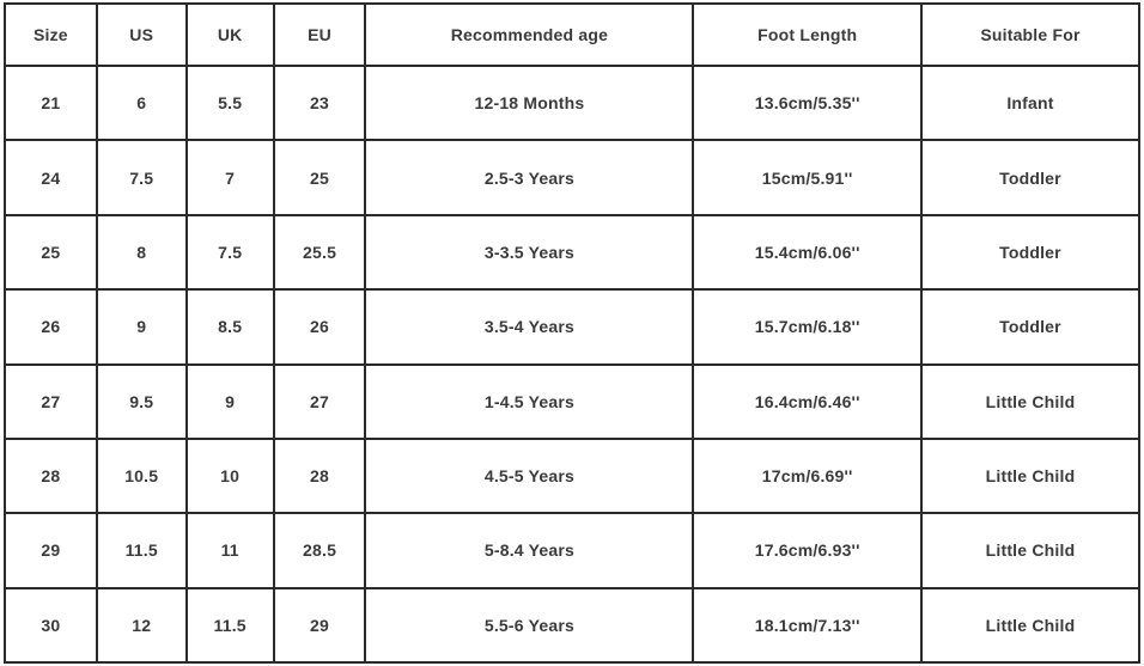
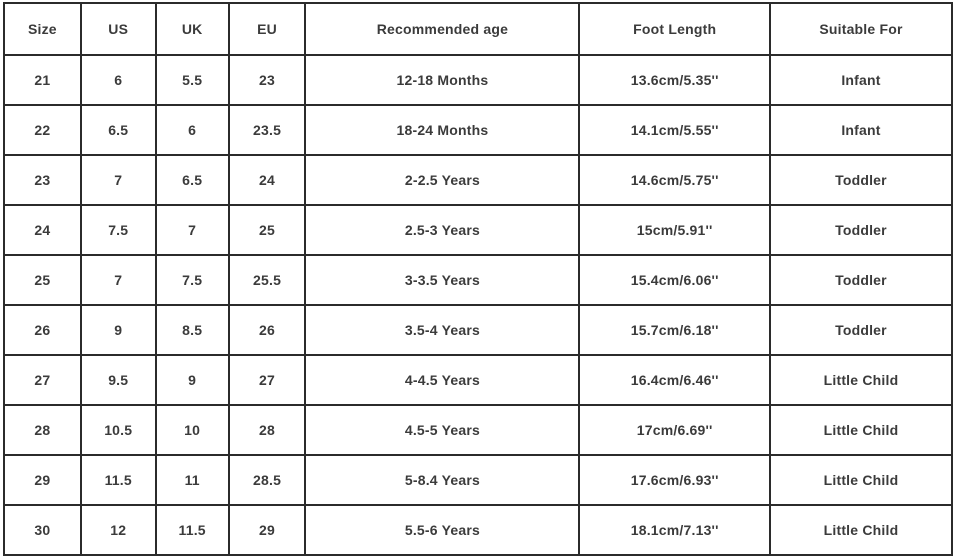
  Size	US	UK	EU	Recommended age	Foot Length	Suitable For
  21	6	5.5	23	12-18 Months	13.6cm/5.35''	Infant
+ 22	6.5	6	23.5	18-24 Months	14.1cm/5.55''	Infant
+ 23	7	6.5	24	2-2.5 Years	14.6cm/5.75''	Toddler
  24	7.5	7	25	2.5-3 Years	15cm/5.91''	Toddler
- 25	8	7.5	25.5	3-3.5 Years	15.4cm/6.06''	Toddler
+ 25	7	7.5	25.5	3-3.5 Years	15.4cm/6.06''	Toddler
  26	9	8.5	26	3.5-4 Years	15.7cm/6.18''	Toddler
- 27	9.5	9	27	1-4.5 Years	16.4cm/6.46''	Little Child
+ 27	9.5	9	27	4-4.5 Years	16.4cm/6.46''	Little Child
  28	10.5	10	28	4.5-5 Years	17cm/6.69''	Little Child
  29	11.5	11	28.5	5-8.4 Years	17.6cm/6.93''	Little Child
  30	12	11.5	29	5.5-6 Years	18.1cm/7.13''	Little Child
